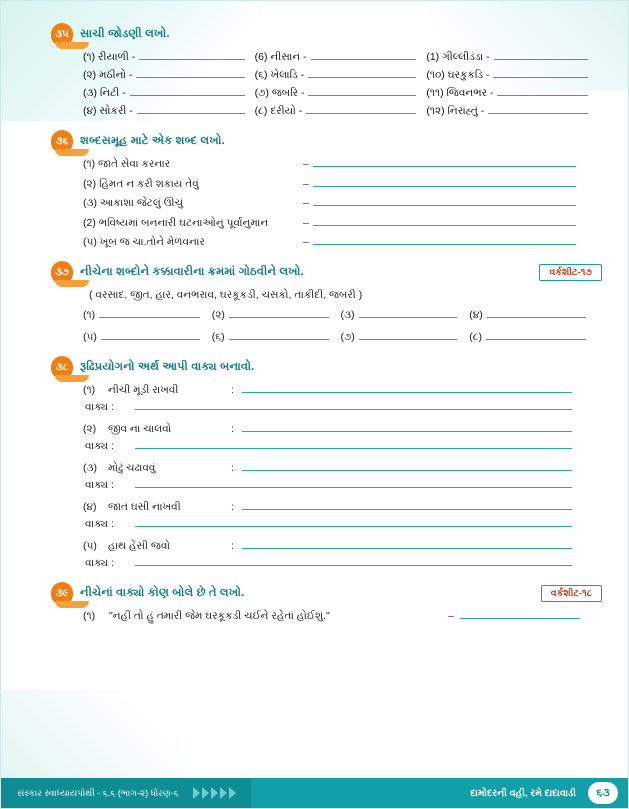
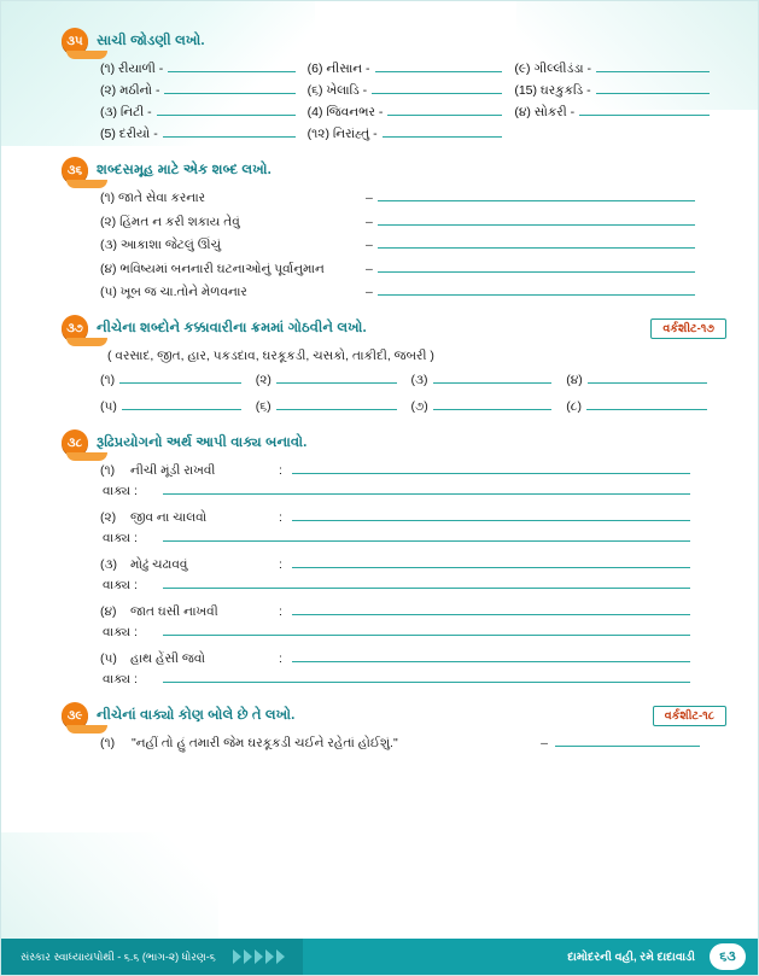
  ૩૫
  સાચી જોડણી લખો.
  (૧) રીયાળી -
  (6) નીસાન -
- (1) ગીલ્લીડંડા -
+ (૯) ગીલ્લીડંડા -
  (૨) મઠીનો -
  (૬) ખેલાડિ -
- (૧૦) ઘરકુકડિ -
+ (15) ઘરકુકડિ -
  (૩) નિટી -
- (૭) જબરિ -
- (૧૧) જિવનભર -
+ (4) જિવનભર -
  (૪) સોકરી -
- (૮) દરીયો -
+ (5) દરીયો -
  (૧૨) નિરાંહ્તું -
  ૩૬
  શબ્દસમૂહ માટે એક શબ્દ લખો.
  (૧) જાતે સેવા કરનાર
  –
  (૨) હિંમત ન કરી શકાય તેવું
  –
  (૩) આકાશા જેટલું ઊંચું
  –
- (2) ભવિષ્યમાં બનનારી ઘટનાઓનું પૂર્વાનુમાન
+ (૪) ભવિષ્યમાં બનનારી ઘટનાઓનું પૂર્વાનુમાન
  –
  (૫) ખૂબ જ ચા.તોને મેળવનાર
  –
  ૩૭
  નીચેના શબ્દોને કક્કાવારીના ક્રમમાં ગોઠવીને લખો.
  વર્કશીટ-૧૭
- ( વરસાદ, જીત, હાર, વનભરાવ, ઘરકૂકડી, ચસકો, તાકીદી, જબરી )
+ ( વરસાદ, જીત, હાર, પકડદાવ, ઘરકૂકડી, ચસકો, તાકીદી, જબરી )
  (૧)
  (૨)
  (૩)
  (૪)
  (૫)
  (૬)
  (૭)
  (૮)
  ૩૮
  રૂઢિપ્રયોગનો અર્થ આપી વાક્ય બનાવો.
  (૧)
  નીચી મૂંડી રાખવી
  :
  વાક્ય :
  (૨)
  જીવ ના ચાલવો
  :
  વાક્ય :
  (૩)
  મોઢું ચઢાવવું
  :
  વાક્ય :
  (૪)
  જાત ઘસી નાખવી
  :
  વાક્ય :
  (૫)
  હાથ હેંસી જવો
  :
  વાક્ય :
  ૩૯
  નીચેનાં વાક્યો કોણ બોલે છે તે લખો.
  વર્કશીટ-૧૮
  (૧)
  "નહીં તો હું તમારી જેમ ઘરકૂકડી ચઈને રહેતાં હોઈશું."
  –
  સંસ્કાર સ્વાધ્યાયપોથી - ૬.૬ (ભાગ-૨) ધોરણ-૬
  દામોદરની વહી, રમે દાદાવાડી
  ૬૩
